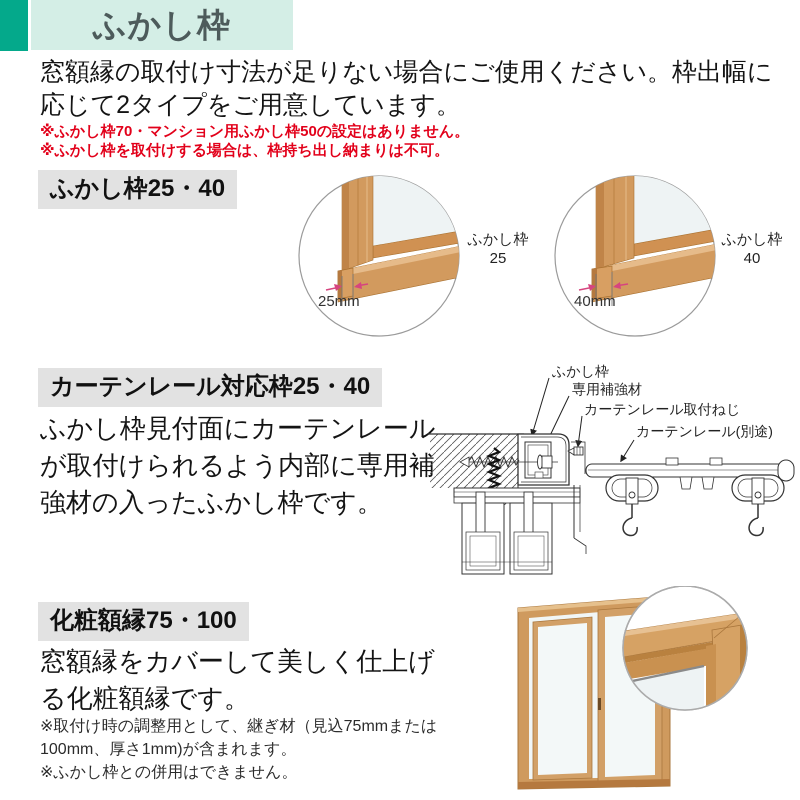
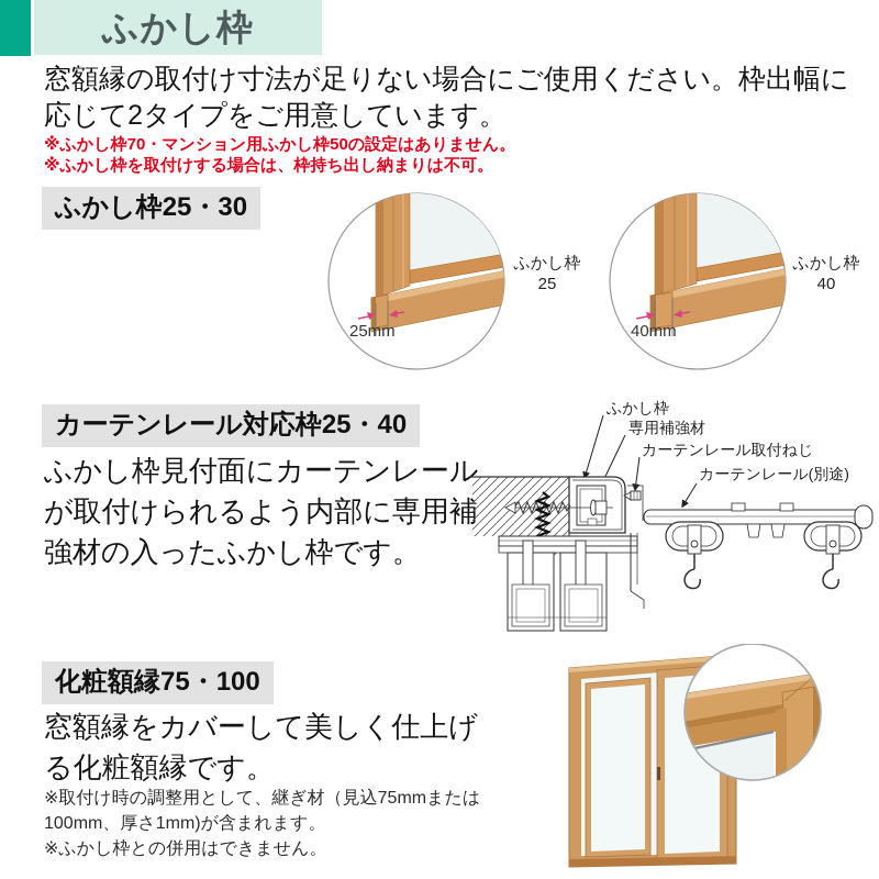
  ふかし枠
  窓額縁の取付け寸法が足りない場合にご使用ください。枠出幅に
  応じて2タイプをご用意しています。
  ※ふかし枠70・マンション用ふかし枠50の設定はありません。
  ※ふかし枠を取付けする場合は、枠持ち出し納まりは不可。
- ふかし枠25・40
+ ふかし枠25・30
  25mm
  ふかし枠
  25
  40mm
  ふかし枠
  40
  カーテンレール対応枠25・40
  ふかし枠見付面にカーテンレール
  が取付けられるよう内部に専用補
  強材の入ったふかし枠です。
  ふかし枠
  専用補強材
  カーテンレール取付ねじ
  カーテンレール(別途)
  化粧額縁75・100
  窓額縁をカバーして美しく仕上げ
  る化粧額縁です。
  ※取付け時の調整用として、継ぎ材（見込75mmまたは
  100mm、厚さ1mm)が含まれます。
  ※ふかし枠との併用はできません。
